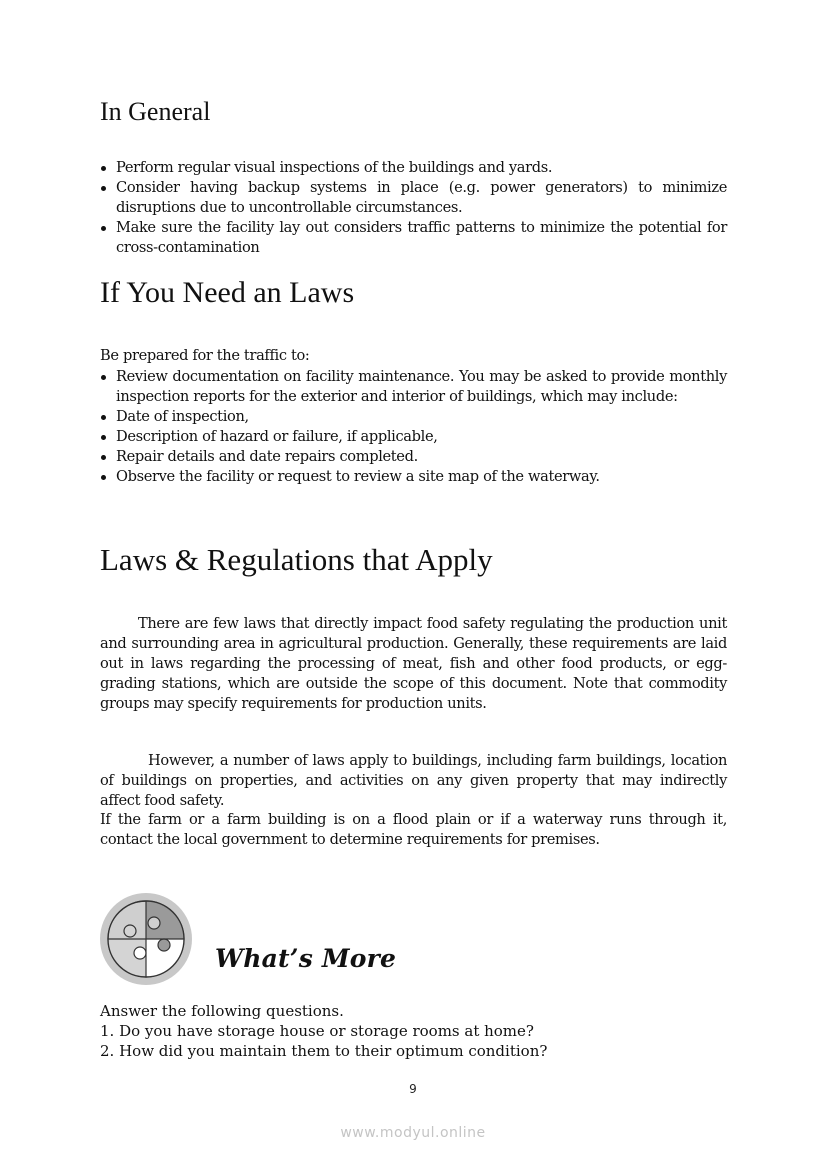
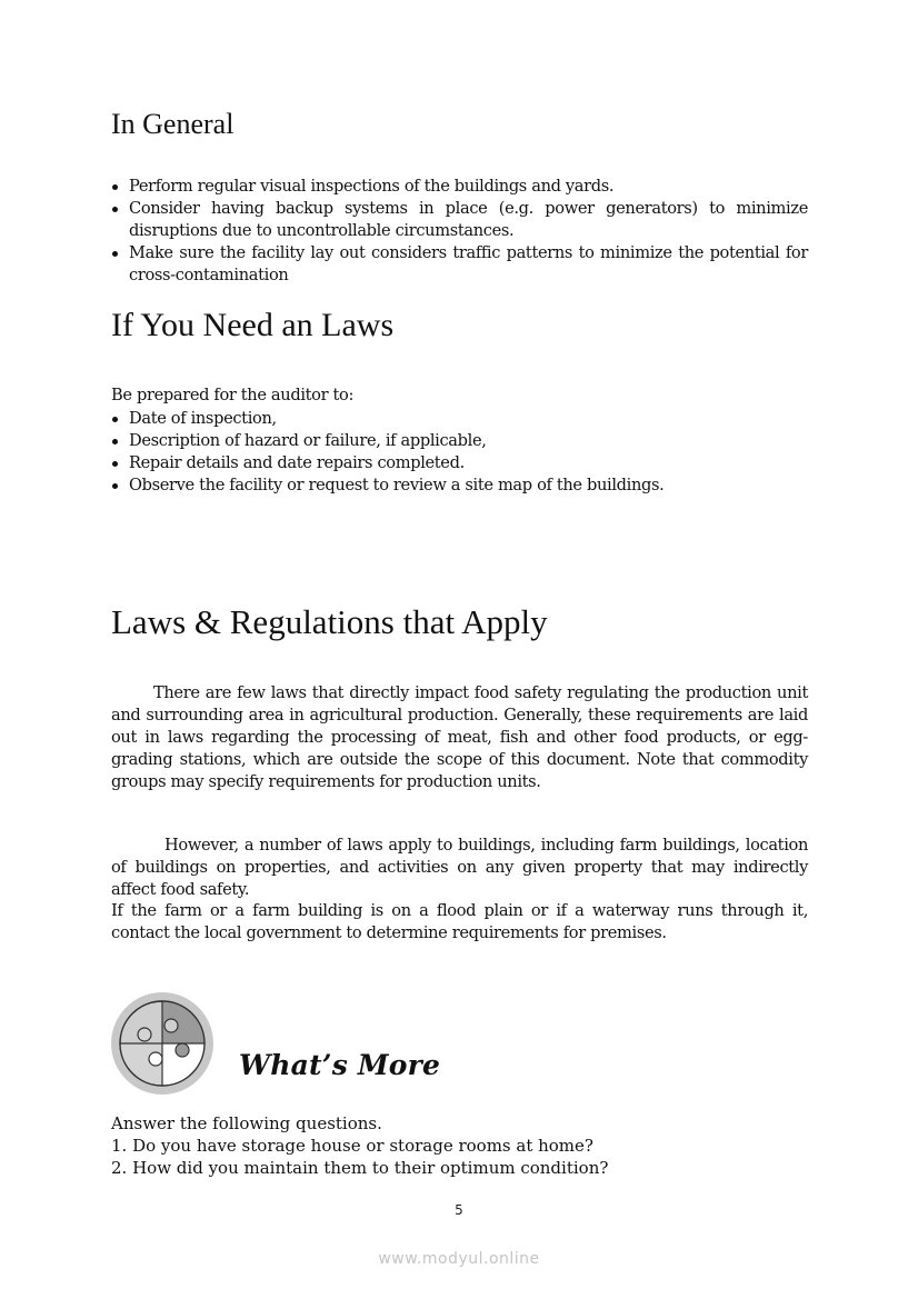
  In General
  Perform regular visual inspections of the buildings and yards.
  Consider having backup systems in place (e.g. power generators) to minimize disruptions due to uncontrollable circumstances.
  Make sure the facility lay out considers traffic patterns to minimize the potential for cross-contamination
  If You Need an Laws
- Be prepared for the traffic to:
+ Be prepared for the auditor to:
- Review documentation on facility maintenance. You may be asked to provide monthly inspection reports for the exterior and interior of buildings, which may include:
  Date of inspection,
  Description of hazard or failure, if applicable,
  Repair details and date repairs completed.
- Observe the facility or request to review a site map of the waterway.
+ Observe the facility or request to review a site map of the buildings.
  Laws & Regulations that Apply
  There are few laws that directly impact food safety regulating the production unit and surrounding area in agricultural production. Generally, these requirements are laid out in laws regarding the processing of meat, fish and other food products, or egg-grading stations, which are outside the scope of this document. Note that commodity groups may specify requirements for production units.
  However, a number of laws apply to buildings, including farm buildings, location of buildings on properties, and activities on any given property that may indirectly affect food safety.
  If the farm or a farm building is on a flood plain or if a waterway runs through it, contact the local government to determine requirements for premises.
  What’s More
  Answer the following questions.
  1. Do you have storage house or storage rooms at home?
  2. How did you maintain them to their optimum condition?
- 9
+ 5
  www.modyul.online
